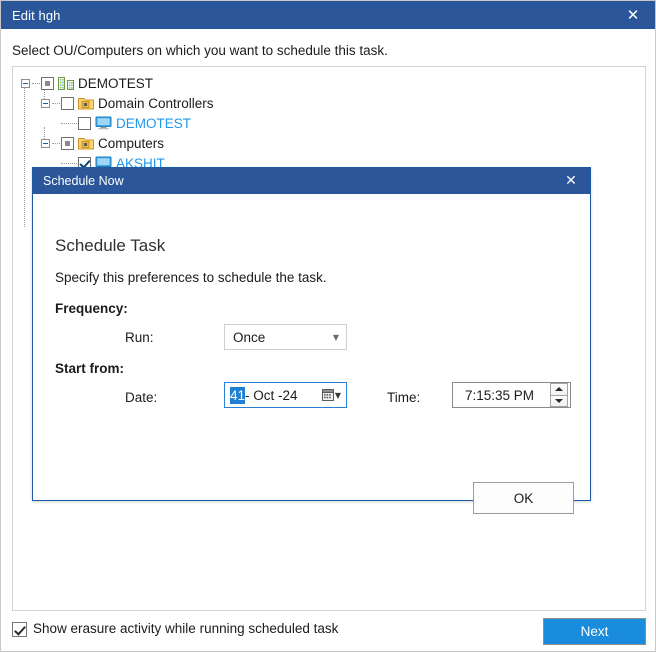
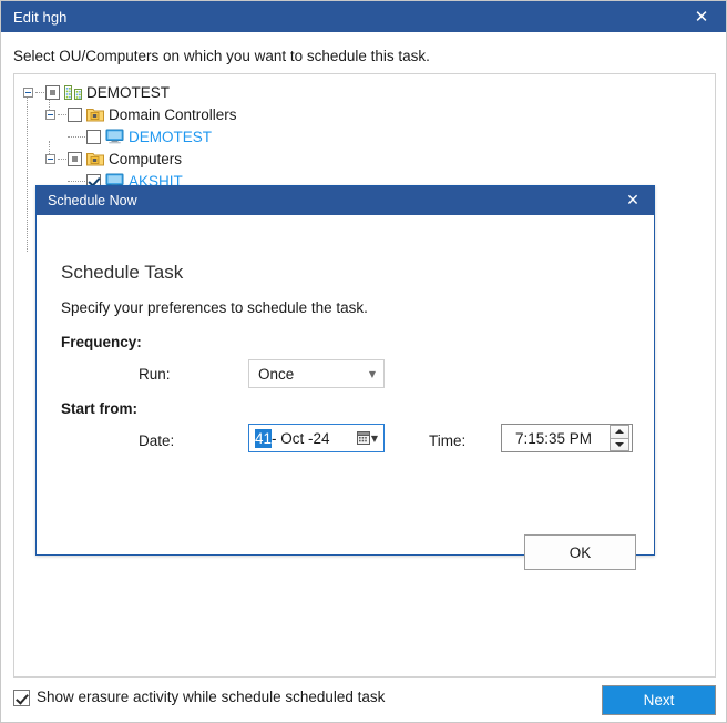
  Edit hgh
  ✕
  Select OU/Computers on which you want to schedule this task.
  DEMOTEST
  Domain Controllers
  DEMOTEST
  Computers
  AKSHIT
  Schedule Now
  ✕
  Schedule Task
- Specify this preferences to schedule the task.
+ Specify your preferences to schedule the task.
  Frequency:
  Run:
  Once
  ▼
  Start from:
  Date:
  41- Oct -24
  ▼
  Time:
  7:15:35 PM
  OK
- Show erasure activity while running scheduled task
+ Show erasure activity while schedule scheduled task
  Next
